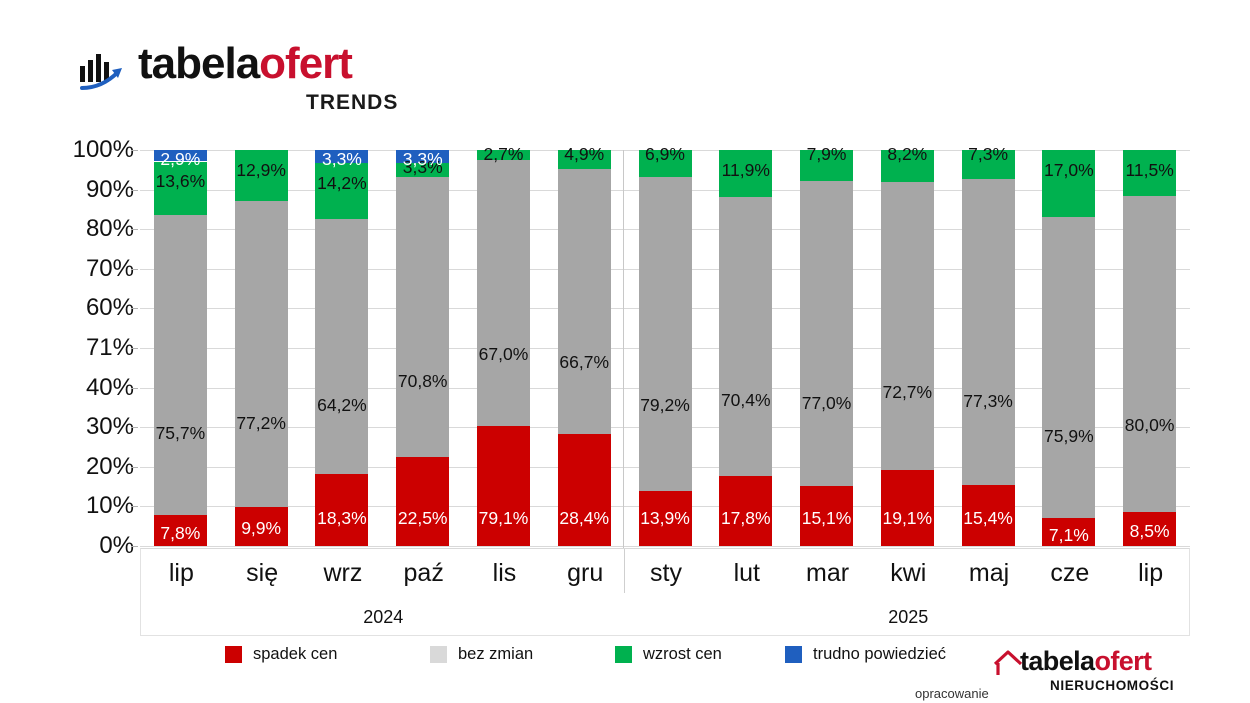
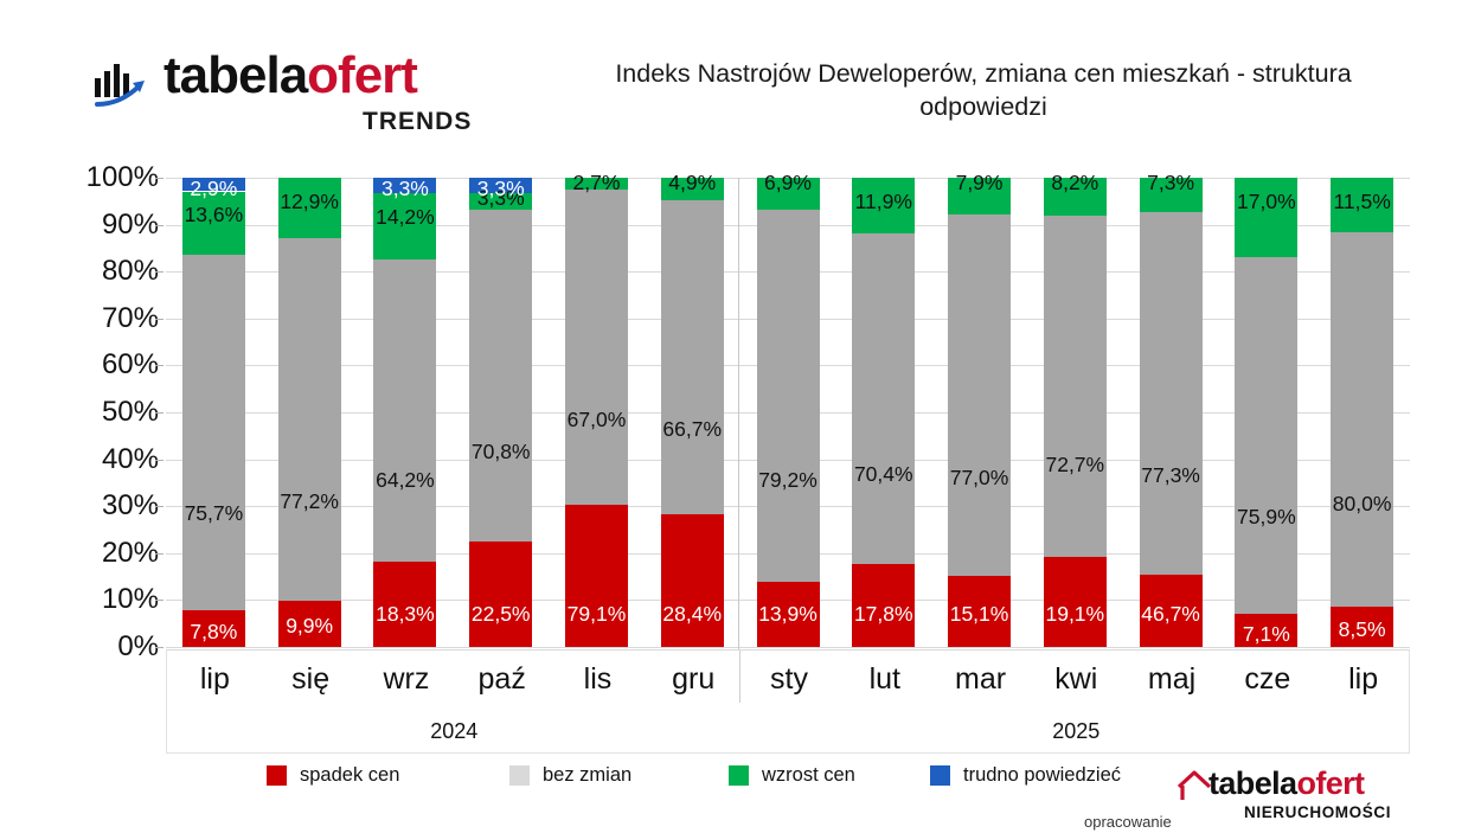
  tabelaofert
  TRENDS
+ Indeks Nastrojów Deweloperów, zmiana cen mieszkań - struktura odpowiedzi
  0%
  10%
  20%
  30%
  40%
- 71%
+ 50%
  60%
  70%
  80%
  90%
  100%
  7,8%
  75,7%
  13,6%
  2,9%
  9,9%
  77,2%
  12,9%
  18,3%
  64,2%
  14,2%
  3,3%
  22,5%
  70,8%
  3,3%
  3,3%
  79,1%
  67,0%
  2,7%
  28,4%
  66,7%
  4,9%
  13,9%
  79,2%
  6,9%
  17,8%
  70,4%
  11,9%
  15,1%
  77,0%
  7,9%
  19,1%
  72,7%
  8,2%
- 15,4%
+ 46,7%
  77,3%
  7,3%
  7,1%
  75,9%
  17,0%
  8,5%
  80,0%
  11,5%
  lip
  się
  wrz
  paź
  lis
  gru
  sty
  lut
  mar
  kwi
  maj
  cze
  lip
  2024
  2025
  spadek cen
  bez zmian
  wzrost cen
  trudno powiedzieć
  opracowanie
  tabelaofert
  NIERUCHOMOŚCI
